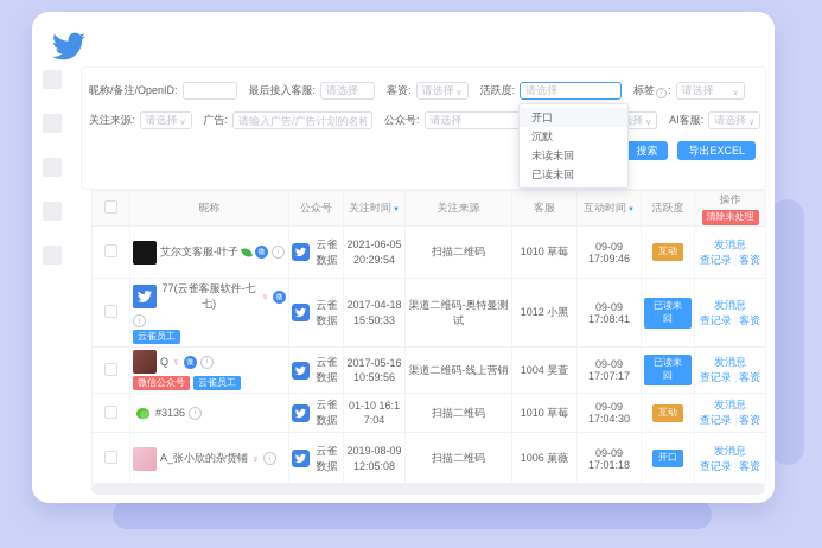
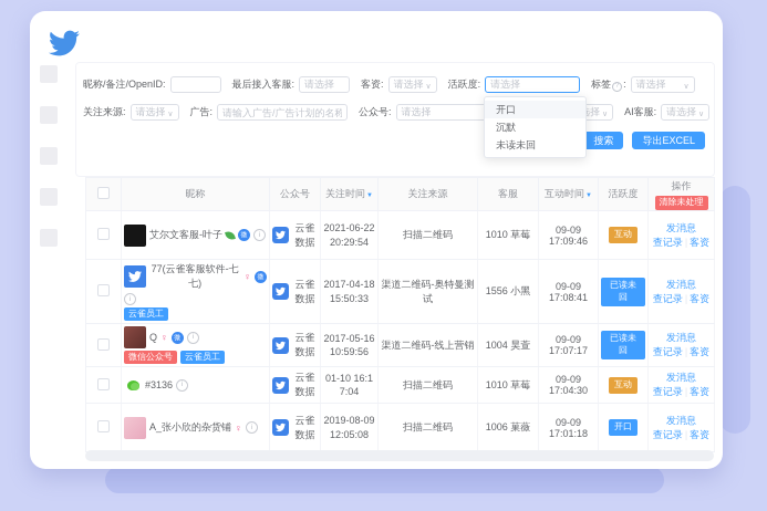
  昵称/备注/OpenID:
  最后接入客服:
  请选择
  客资:
  请选择
  活跃度:
  请选择
  开口
  沉默
  未读未回
- 已读未回
  标签 :
  请选择
  关注来源:
  请选择
  广告:
  请输入广告/广告计划的名称
  公众号:
  请选择
  AI客服:
  请选择
  搜索
  导出EXCEL
  	昵称	公众号	关注时间	关注来源	客服	互动时间	活跃度	操作 清除未处理
- 	艾尔文客服-叶子	云雀数据	2021-06-05 20:29:54	扫描二维码	1010 草莓	09-09 17:09:46	互动	发消息 查记录 客资
+ 	艾尔文客服-叶子	云雀数据	2021-06-22 20:29:54	扫描二维码	1010 草莓	09-09 17:09:46	互动	发消息 查记录 客资
- 	77(云雀客服软件-七七) ♀ 云雀员工	云雀数据	2017-04-18 15:50:33	渠道二维码-奥特曼测试	1012 小黑	09-09 17:08:41	已读未回	发消息 查记录 客资
+ 	77(云雀客服软件-七七) ♀ 云雀员工	云雀数据	2017-04-18 15:50:33	渠道二维码-奥特曼测试	1556 小黑	09-09 17:08:41	已读未回	发消息 查记录 客资
  	Q ♀ 微信公众号 云雀员工	云雀数据	2017-05-16 10:59:56	渠道二维码-线上营销	1004 昊萱	09-09 17:07:17	已读未回	发消息 查记录 客资
  	#3136	云雀数据	01-10 16:17:04	扫描二维码	1010 草莓	09-09 17:04:30	互动	发消息 查记录 客资
  	A_张小欣的杂货铺 ♀	云雀数据	2019-08-09 12:05:08	扫描二维码	1006 菓薇	09-09 17:01:18	开口	发消息 查记录 客资
